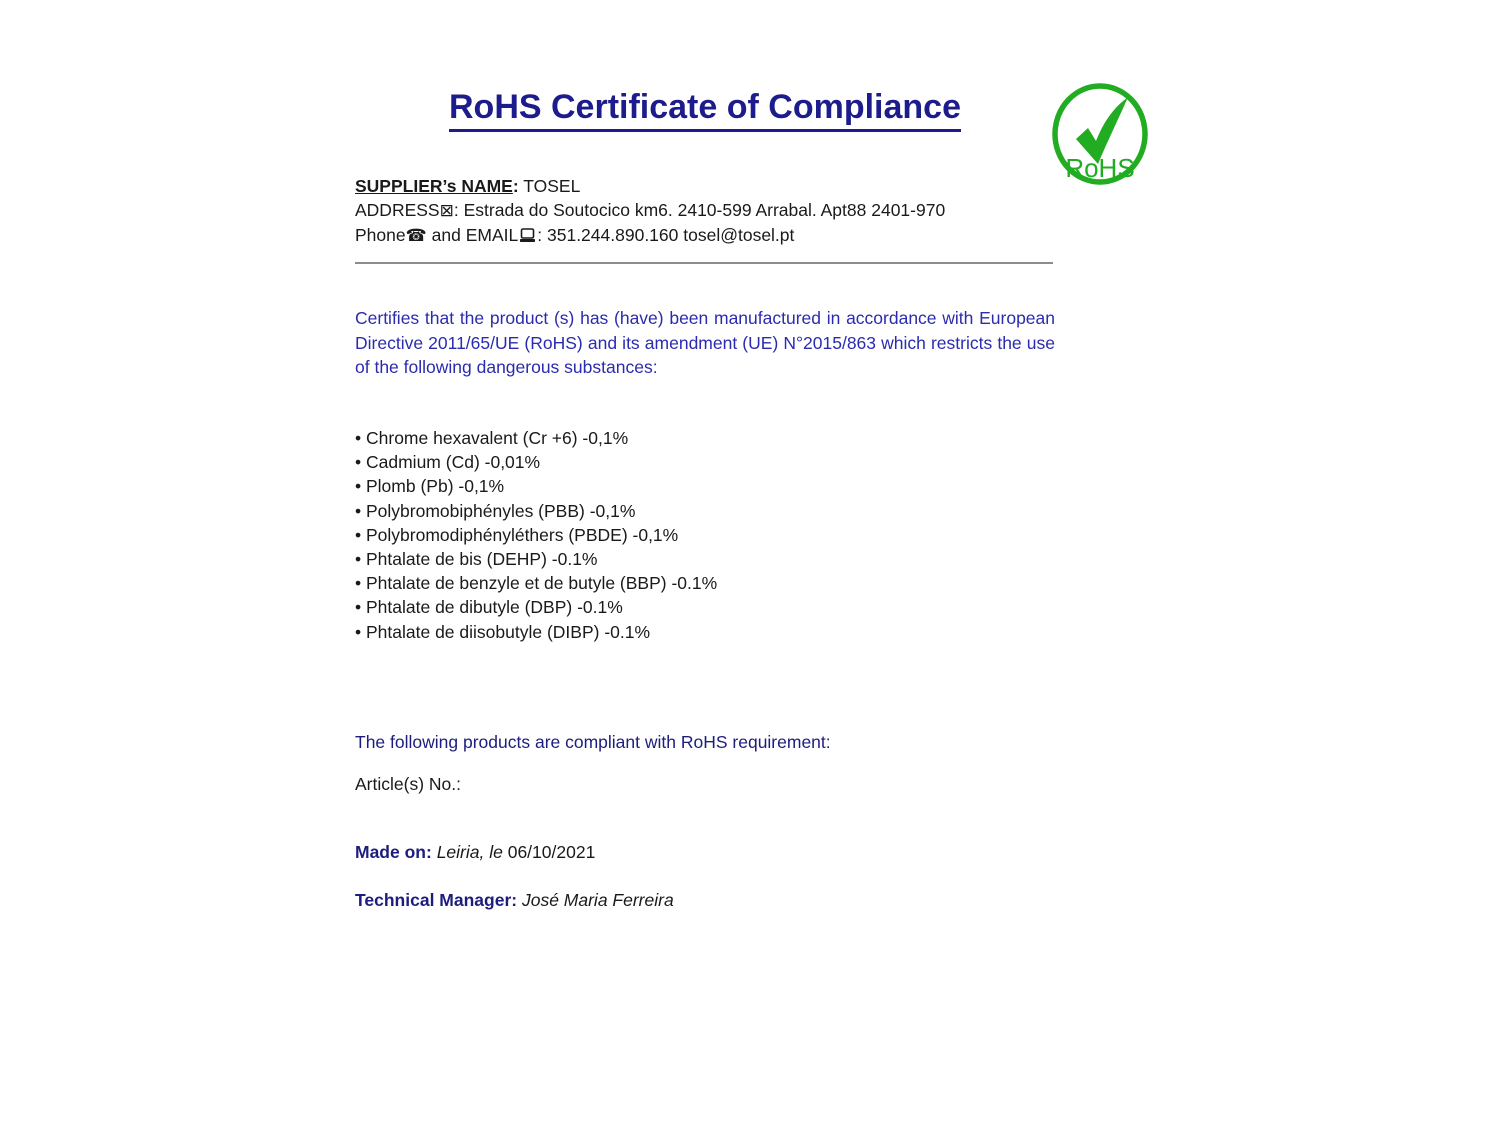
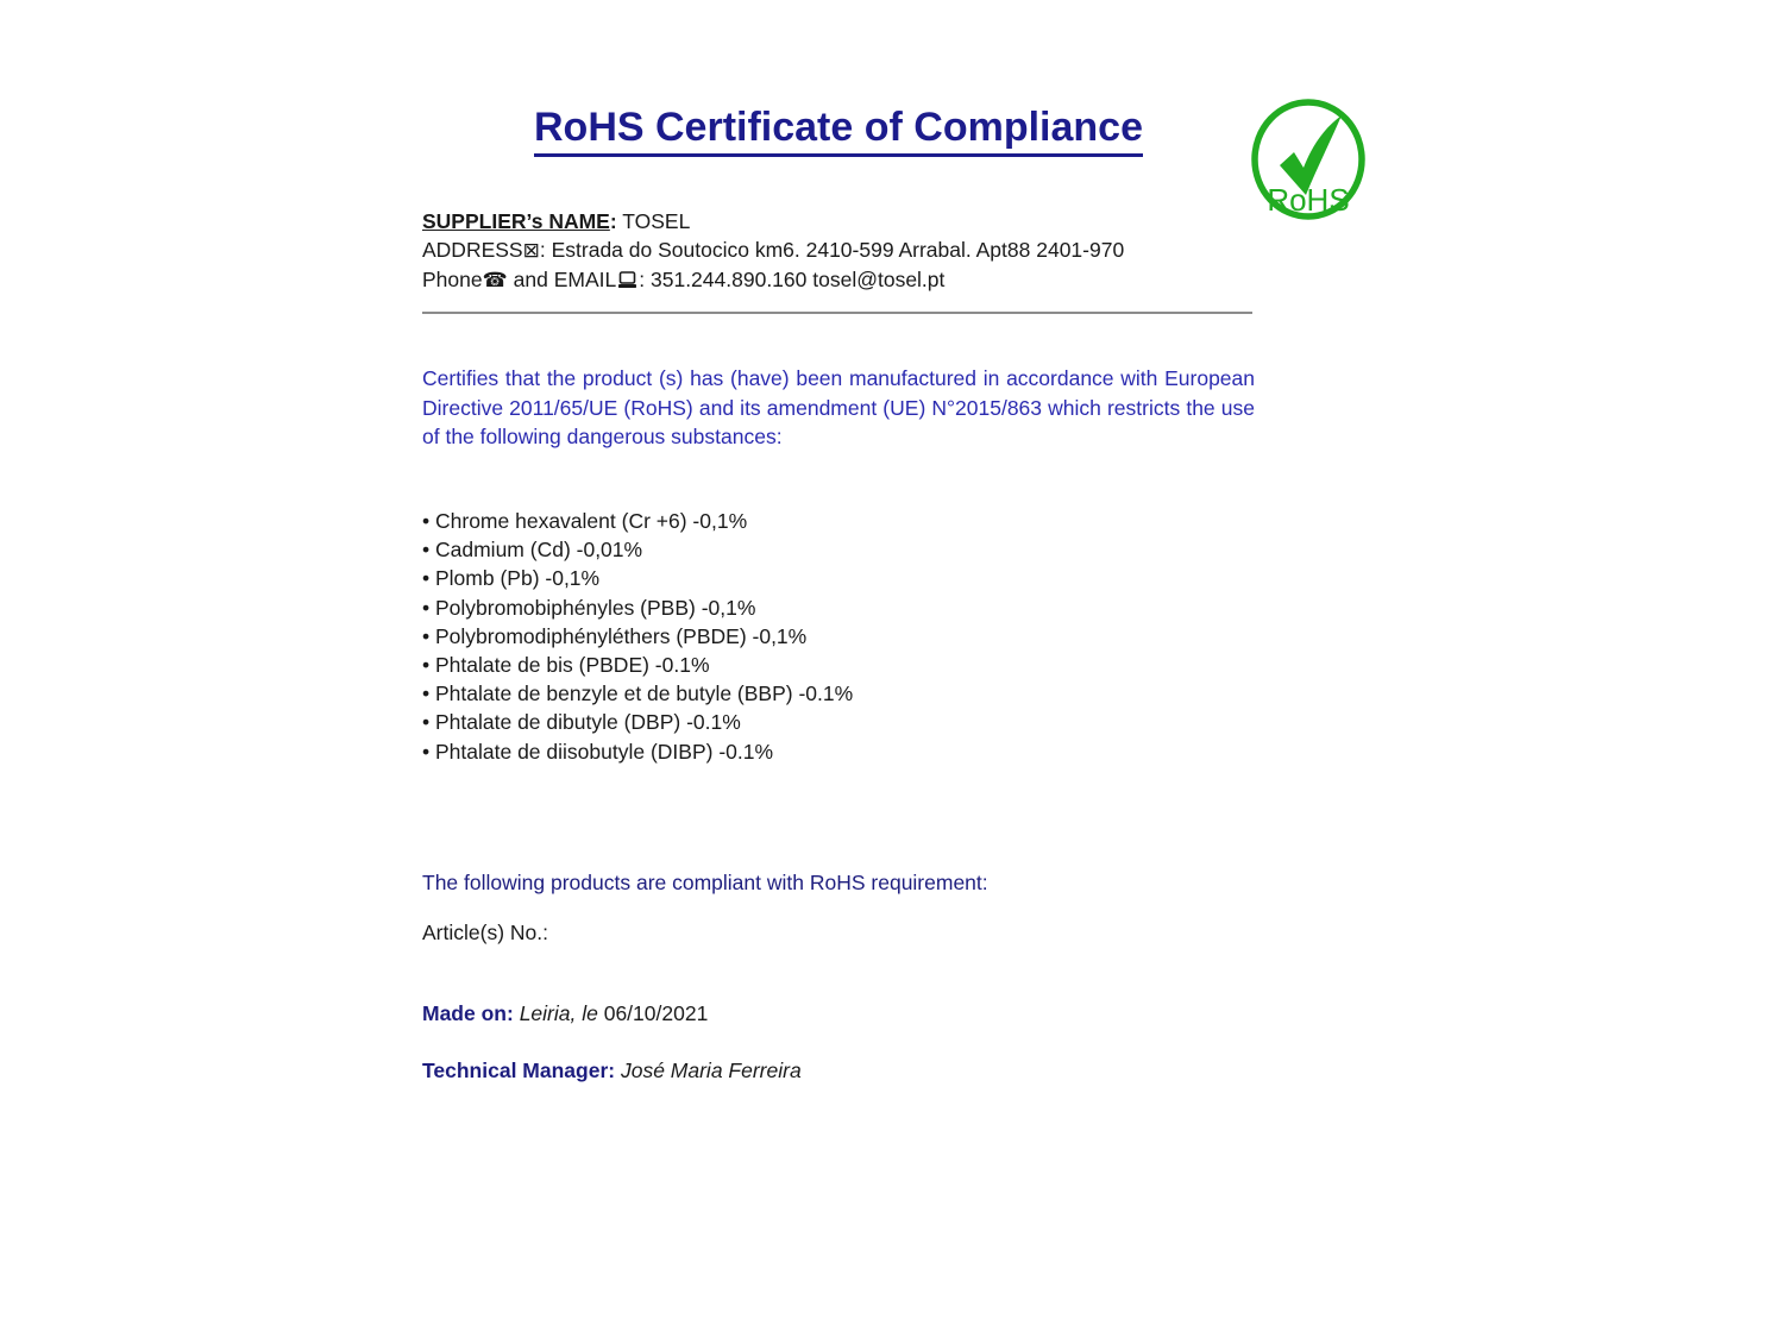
  RoHS Certificate of Compliance
  RoHS
  SUPPLIER’s NAME: TOSEL
  ADDRESS⊠: Estrada do Soutocico km6. 2410-599 Arrabal. Apt88 2401-970
  Phone☎ and EMAIL : 351.244.890.160 tosel@tosel.pt
  Certifies that the product (s) has (have) been manufactured in accordance with European Directive 2011/65/UE (RoHS) and its amendment (UE) N°2015/863 which restricts the use of the following dangerous substances:
  Chrome hexavalent (Cr +6) -0,1%
  Cadmium (Cd) -0,01%
  Plomb (Pb) -0,1%
  Polybromobiphényles (PBB) -0,1%
  Polybromodiphényléthers (PBDE) -0,1%
- Phtalate de bis (DEHP) -0.1%
+ Phtalate de bis (PBDE) -0.1%
  Phtalate de benzyle et de butyle (BBP) -0.1%
  Phtalate de dibutyle (DBP) -0.1%
  Phtalate de diisobutyle (DIBP) -0.1%
  The following products are compliant with RoHS requirement:
  Article(s) No.:
  Made on: Leiria, le 06/10/2021
  Technical Manager: José Maria Ferreira
